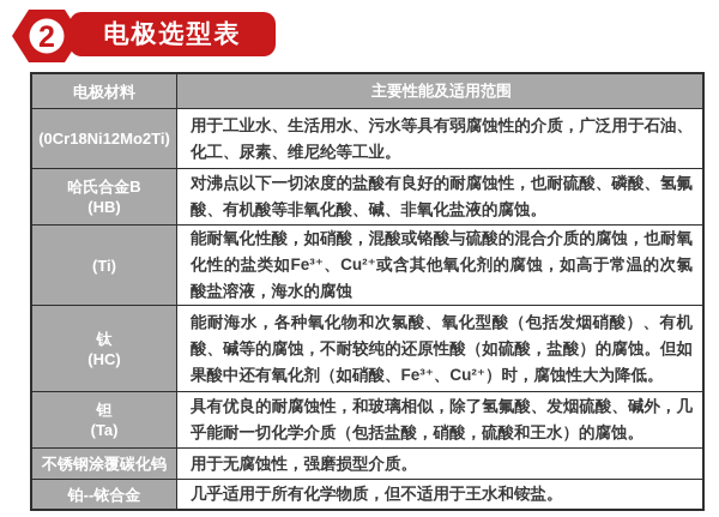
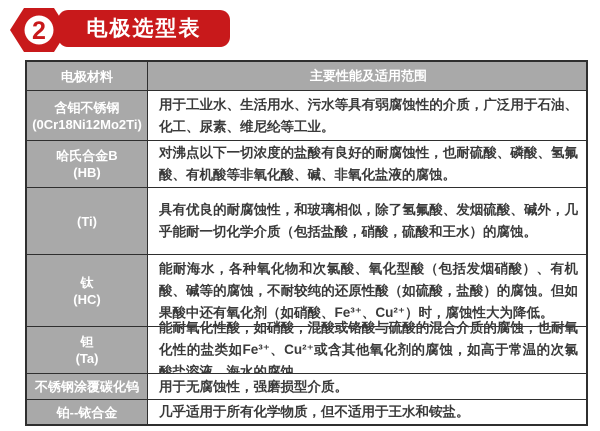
  电极选型表
  2
  电极材料
  主要性能及适用范围
+ 含钼不锈钢
  (0Cr18Ni12Mo2Ti)
  用于工业水、生活用水、污水等具有弱腐蚀性的介质，广泛用于石油、化工、尿素、维尼纶等工业。
  哈氏合金B
  (HB)
  对沸点以下一切浓度的盐酸有良好的耐腐蚀性，也耐硫酸、磷酸、氢氟酸、有机酸等非氧化酸、碱、非氧化盐液的腐蚀。
  (Ti)
- 能耐氧化性酸，如硝酸，混酸或铬酸与硫酸的混合介质的腐蚀，也耐氧化性的盐类如Fe³⁺、Cu²⁺或含其他氧化剂的腐蚀，如高于常温的次氯酸盐溶液，海水的腐蚀
+ 具有优良的耐腐蚀性，和玻璃相似，除了氢氟酸、发烟硫酸、碱外，几乎能耐一切化学介质（包括盐酸，硝酸，硫酸和王水）的腐蚀。
  钛
  (HC)
  能耐海水，各种氧化物和次氯酸、氧化型酸（包括发烟硝酸）、有机酸、碱等的腐蚀，不耐较纯的还原性酸（如硫酸，盐酸）的腐蚀。但如果酸中还有氧化剂（如硝酸、Fe³⁺、Cu²⁺）时，腐蚀性大为降低。
  钽
  (Ta)
- 具有优良的耐腐蚀性，和玻璃相似，除了氢氟酸、发烟硫酸、碱外，几乎能耐一切化学介质（包括盐酸，硝酸，硫酸和王水）的腐蚀。
+ 能耐氧化性酸，如硝酸，混酸或铬酸与硫酸的混合介质的腐蚀，也耐氧化性的盐类如Fe³⁺、Cu²⁺或含其他氧化剂的腐蚀，如高于常温的次氯酸盐溶液，海水的腐蚀
  不锈钢涂覆碳化钨
  用于无腐蚀性，强磨损型介质。
  铂--铱合金
  几乎适用于所有化学物质，但不适用于王水和铵盐。
